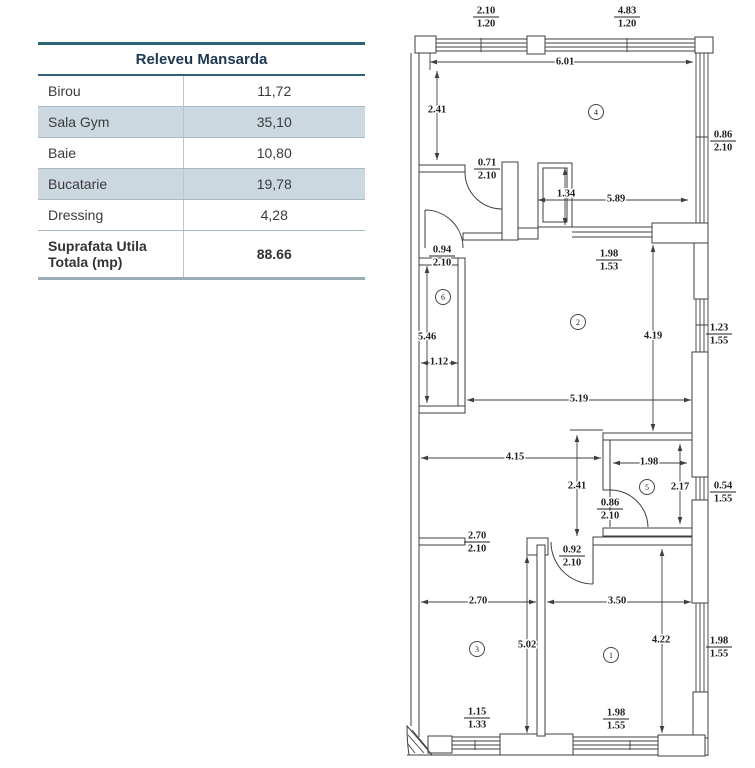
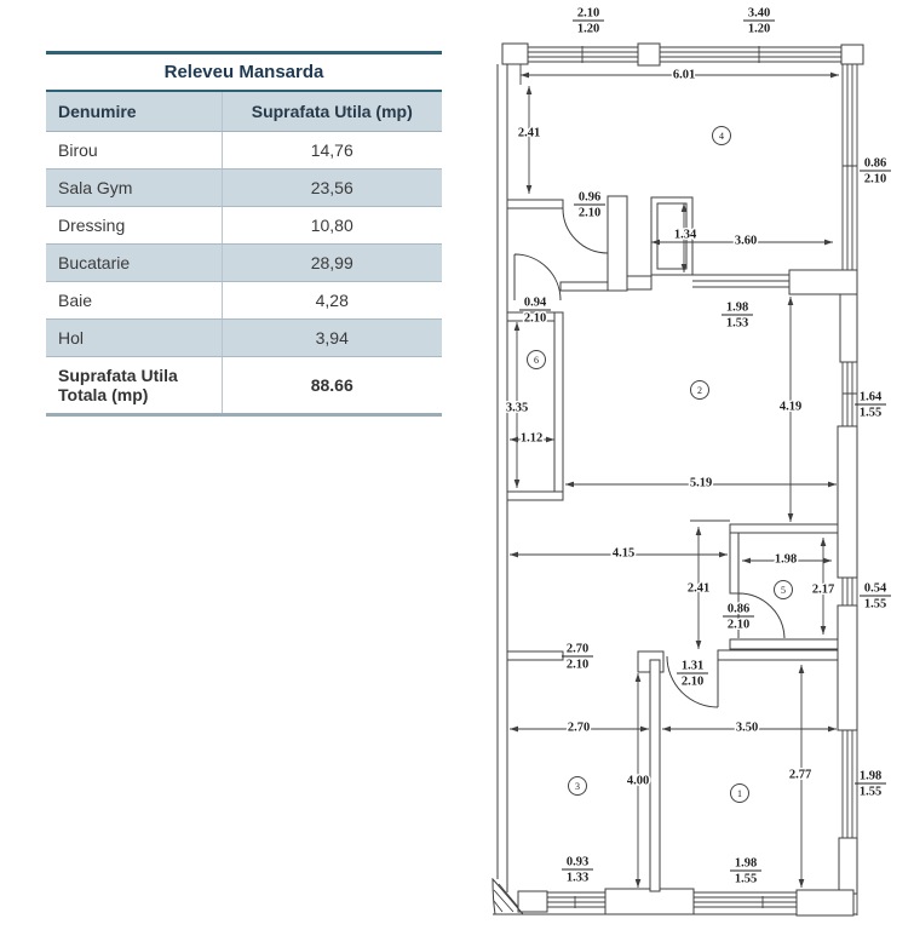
  Releveu Mansarda
+ Denumire	Suprafata Utila (mp)
- Birou	11,72
+ Birou	14,76
- Sala Gym	35,10
+ Sala Gym	23,56
- Baie	10,80
+ Dressing	10,80
- Bucatarie	19,78
+ Bucatarie	28,99
- Dressing	4,28
+ Baie	4,28
+ Hol	3,94
  Suprafata Utila Totala (mp)	88.66
  6.01
  2.41
  1.34
- 5.89
+ 3.60
- 5.46
+ 3.35
  1.12
  4.19
  5.19
  4.15
  2.41
  1.98
  2.17
  2.70
  3.50
- 5.02
+ 4.00
- 4.22
+ 2.77
  2.10
  1.20
- 4.83
+ 3.40
  1.20
  0.86
  2.10
- 0.71
+ 0.96
  2.10
  0.94
  2.10
  1.98
  1.53
- 1.23
+ 1.64
  1.55
  0.54
  1.55
  0.86
  2.10
  2.70
  2.10
- 0.92
+ 1.31
  2.10
  1.98
  1.55
- 1.15
+ 0.93
  1.33
  1.98
  1.55
  1
  2
  3
  4
  5
  6
